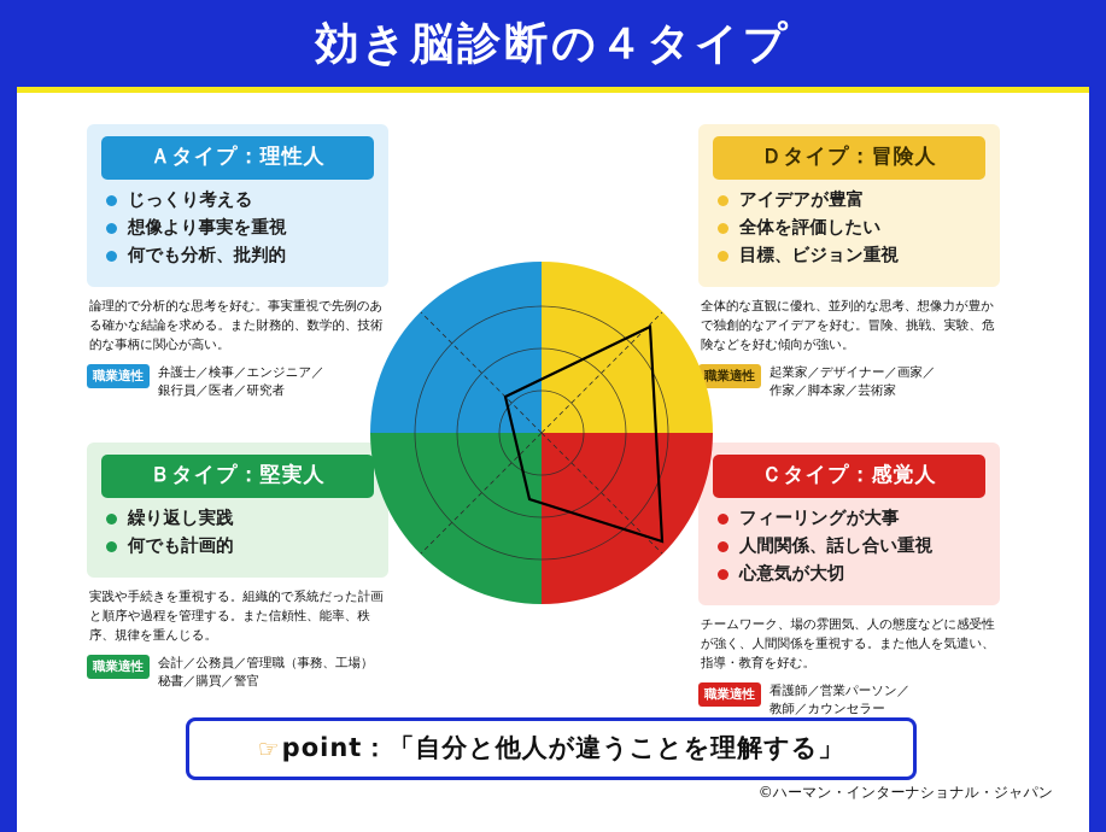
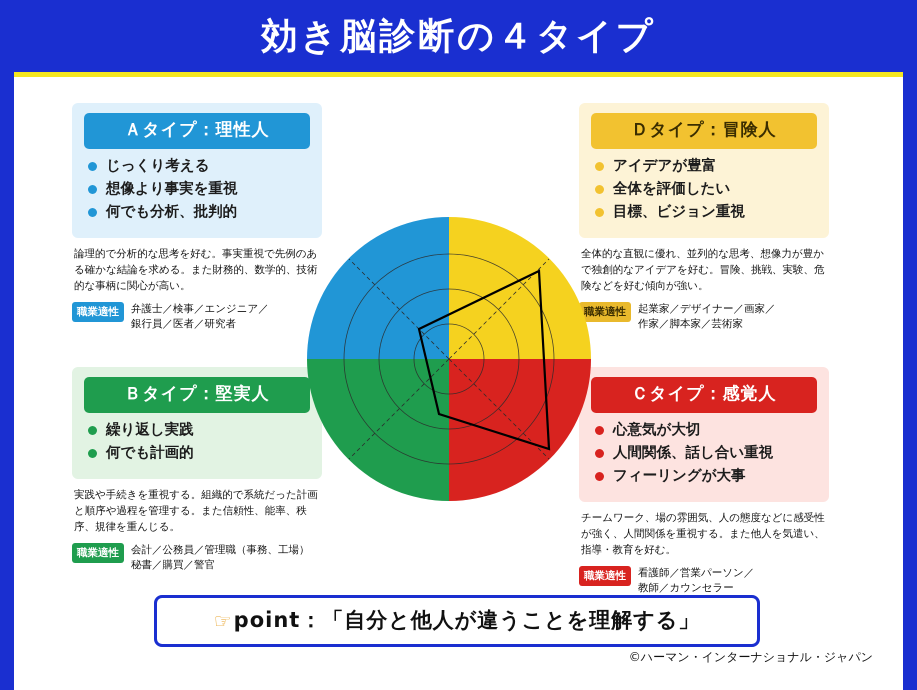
  効き脳診断の４タイプ
  Ａタイプ：理性人
  じっくり考える
  想像より事実を重視
  何でも分析、批判的
  論理的で分析的な思考を好む。事実重視で先例のある確かな結論を求める。また財務的、数学的、技術的な事柄に関心が高い。
  職業適性
  弁護士／検事／エンジニア／
  銀行員／医者／研究者
  Ｄタイプ：冒険人
  アイデアが豊富
  全体を評価したい
  目標、ビジョン重視
  全体的な直観に優れ、並列的な思考、想像力が豊かで独創的なアイデアを好む。冒険、挑戦、実験、危険などを好む傾向が強い。
  職業適性
  起業家／デザイナー／画家／
  作家／脚本家／芸術家
  Ｂタイプ：堅実人
  繰り返し実践
  何でも計画的
  実践や手続きを重視する。組織的で系統だった計画と順序や過程を管理する。また信頼性、能率、秩序、規律を重んじる。
  職業適性
  会計／公務員／管理職（事務、工場）
  秘書／購買／警官
  Ｃタイプ：感覚人
- フィーリングが大事
+ 心意気が大切
  人間関係、話し合い重視
- 心意気が大切
+ フィーリングが大事
  チームワーク、場の雰囲気、人の態度などに感受性が強く、人間関係を重視する。また他人を気遣い、指導・教育を好む。
  職業適性
  看護師／営業パーソン／
  教師／カウンセラー
  ☞
  point：「自分と他人が違うことを理解する」
  ©ハーマン・インターナショナル・ジャパン
